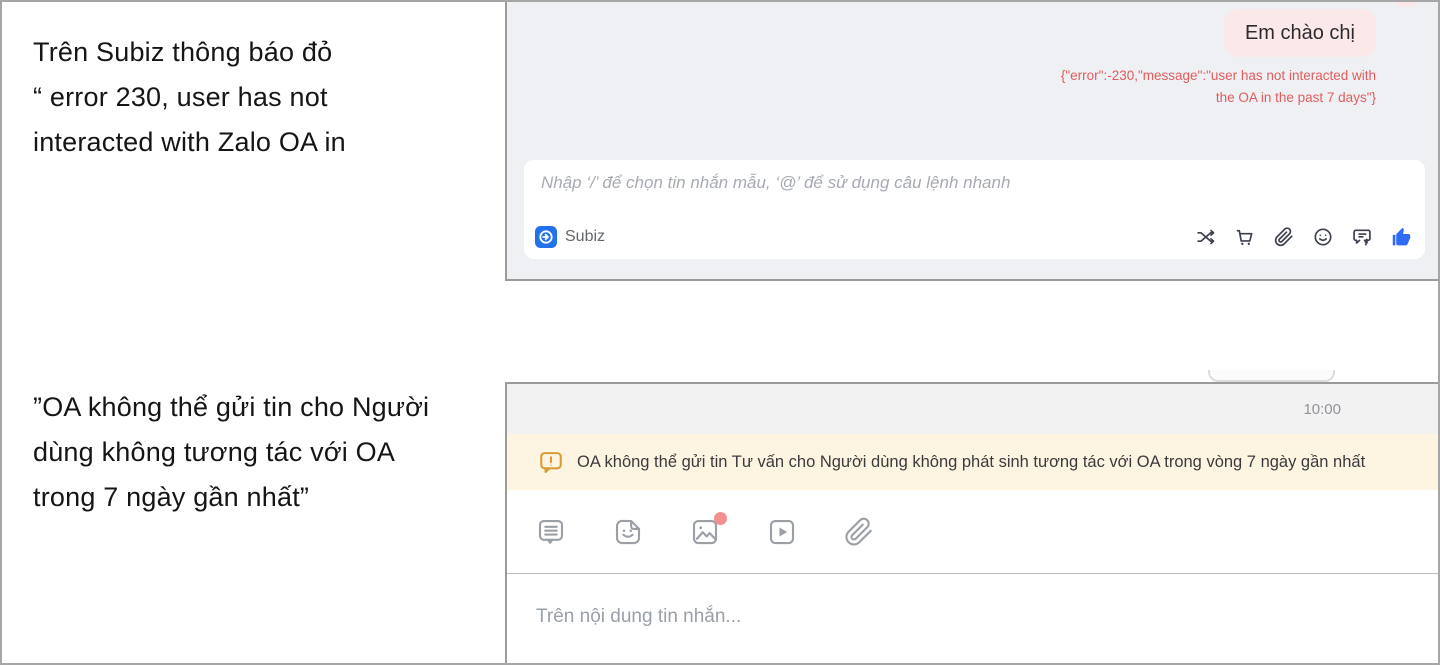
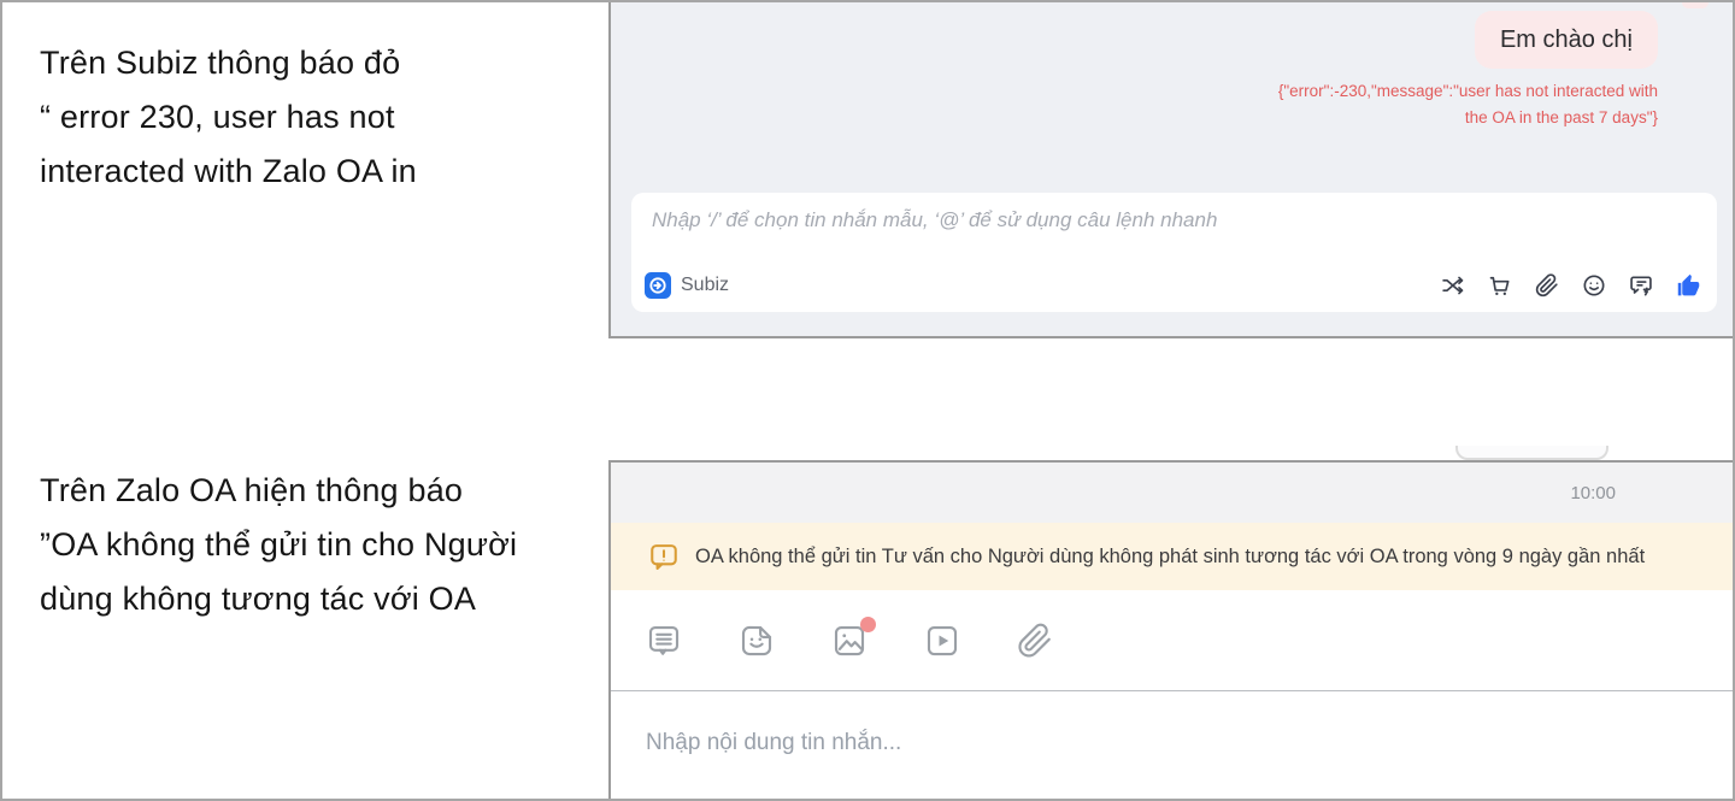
  Trên Subiz thông báo đỏ
  “ error 230, user has not
  interacted with Zalo OA in
+ Trên Zalo OA hiện thông báo
  ”OA không thể gửi tin cho Người
  dùng không tương tác với OA
- trong 7 ngày gần nhất”
  Em chào chị
  {"error":-230,"message":"user has not interacted with
  the OA in the past 7 days"}
  Nhập ‘/’ để chọn tin nhắn mẫu, ‘@’ để sử dụng câu lệnh nhanh
  Subiz
  10:00
- OA không thể gửi tin Tư vấn cho Người dùng không phát sinh tương tác với OA trong vòng 7 ngày gần nhất
+ OA không thể gửi tin Tư vấn cho Người dùng không phát sinh tương tác với OA trong vòng 9 ngày gần nhất
- Trên nội dung tin nhắn...
+ Nhập nội dung tin nhắn...
